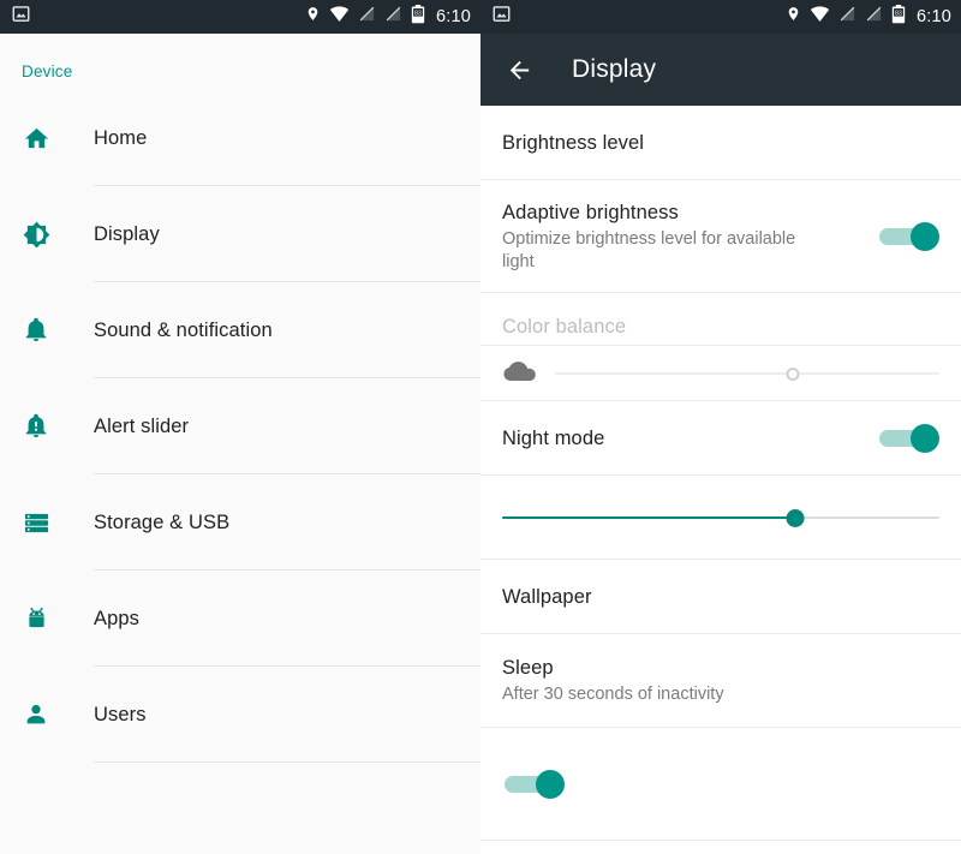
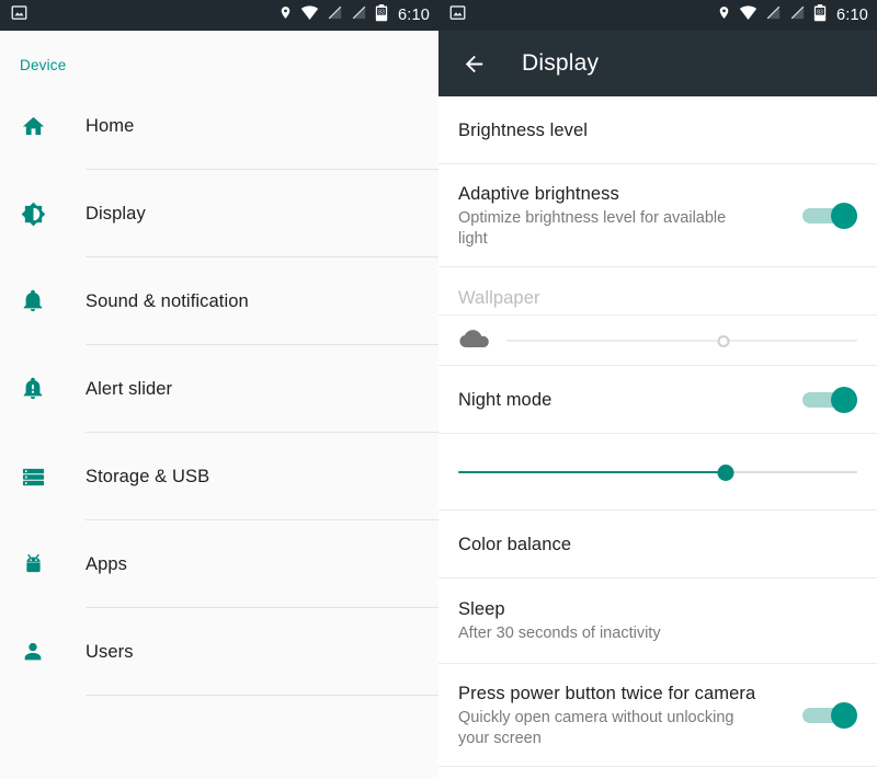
  6:10
  Device
  Home
  Display
  Sound & notification
  Alert slider
  Storage & USB
  Apps
  Users
  6:10
  Display
  Brightness level
  Adaptive brightness
  Optimize brightness level for available light
- Color balance
+ Wallpaper
  Night mode
- Wallpaper
+ Color balance
  Sleep
  After 30 seconds of inactivity
+ Press power button twice for camera
+ Quickly open camera without unlocking your screen
